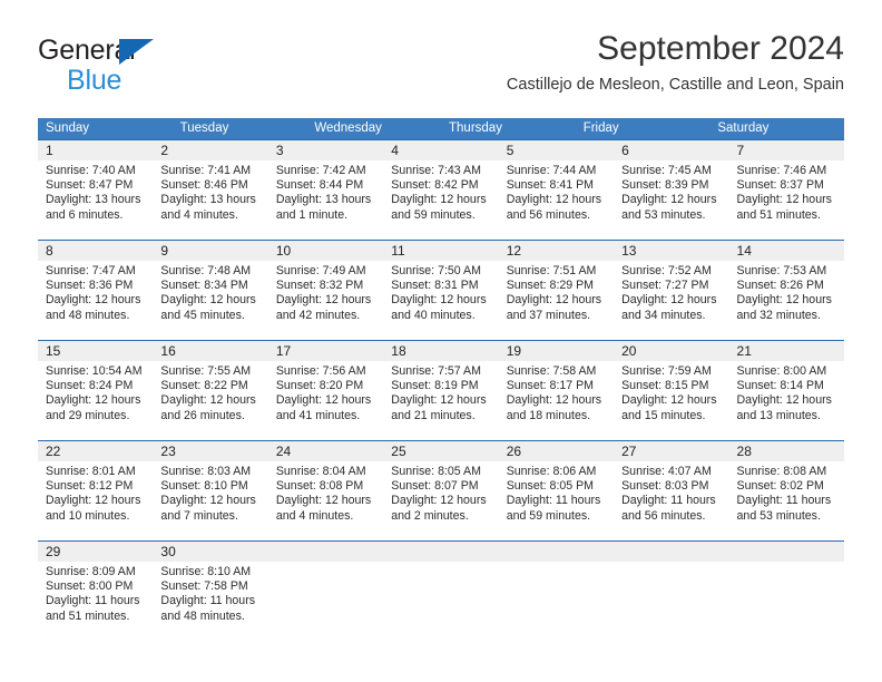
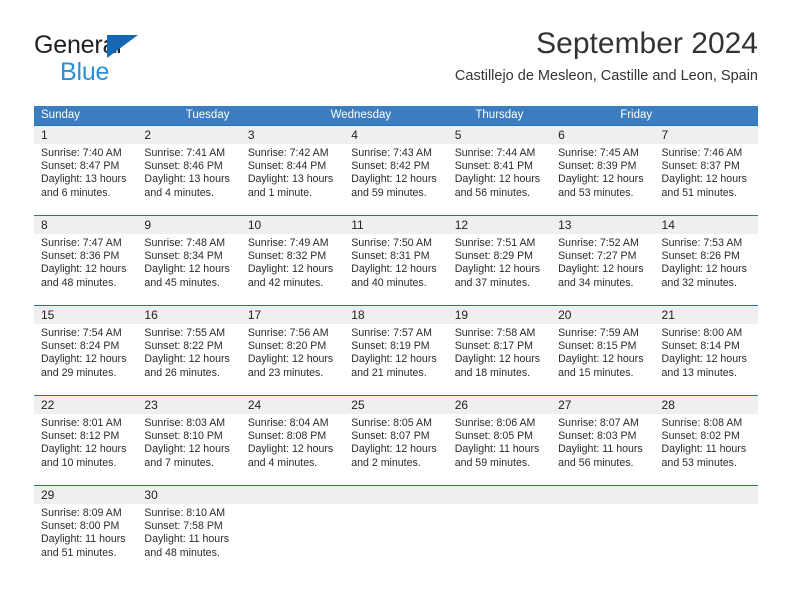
  General
  Blue
  September 2024
  Castillejo de Mesleon, Castille and Leon, Spain
  Sunday
  Tuesday
  Wednesday
  Thursday
  Friday
- Saturday
  1
  Sunrise: 7:40 AM
  Sunset: 8:47 PM
  Daylight: 13 hours
  and 6 minutes.
  2
  Sunrise: 7:41 AM
  Sunset: 8:46 PM
  Daylight: 13 hours
  and 4 minutes.
  3
  Sunrise: 7:42 AM
  Sunset: 8:44 PM
  Daylight: 13 hours
  and 1 minute.
  4
  Sunrise: 7:43 AM
  Sunset: 8:42 PM
  Daylight: 12 hours
  and 59 minutes.
  5
  Sunrise: 7:44 AM
  Sunset: 8:41 PM
  Daylight: 12 hours
  and 56 minutes.
  6
  Sunrise: 7:45 AM
  Sunset: 8:39 PM
  Daylight: 12 hours
  and 53 minutes.
  7
  Sunrise: 7:46 AM
  Sunset: 8:37 PM
  Daylight: 12 hours
  and 51 minutes.
  8
  Sunrise: 7:47 AM
  Sunset: 8:36 PM
  Daylight: 12 hours
  and 48 minutes.
  9
  Sunrise: 7:48 AM
  Sunset: 8:34 PM
  Daylight: 12 hours
  and 45 minutes.
  10
  Sunrise: 7:49 AM
  Sunset: 8:32 PM
  Daylight: 12 hours
  and 42 minutes.
  11
  Sunrise: 7:50 AM
  Sunset: 8:31 PM
  Daylight: 12 hours
  and 40 minutes.
  12
  Sunrise: 7:51 AM
  Sunset: 8:29 PM
  Daylight: 12 hours
  and 37 minutes.
  13
  Sunrise: 7:52 AM
  Sunset: 7:27 PM
  Daylight: 12 hours
  and 34 minutes.
  14
  Sunrise: 7:53 AM
  Sunset: 8:26 PM
  Daylight: 12 hours
  and 32 minutes.
  15
- Sunrise: 10:54 AM
+ Sunrise: 7:54 AM
  Sunset: 8:24 PM
  Daylight: 12 hours
  and 29 minutes.
  16
  Sunrise: 7:55 AM
  Sunset: 8:22 PM
  Daylight: 12 hours
  and 26 minutes.
  17
  Sunrise: 7:56 AM
  Sunset: 8:20 PM
  Daylight: 12 hours
- and 41 minutes.
+ and 23 minutes.
  18
  Sunrise: 7:57 AM
  Sunset: 8:19 PM
  Daylight: 12 hours
  and 21 minutes.
  19
  Sunrise: 7:58 AM
  Sunset: 8:17 PM
  Daylight: 12 hours
  and 18 minutes.
  20
  Sunrise: 7:59 AM
  Sunset: 8:15 PM
  Daylight: 12 hours
  and 15 minutes.
  21
  Sunrise: 8:00 AM
  Sunset: 8:14 PM
  Daylight: 12 hours
  and 13 minutes.
  22
  Sunrise: 8:01 AM
  Sunset: 8:12 PM
  Daylight: 12 hours
  and 10 minutes.
  23
  Sunrise: 8:03 AM
  Sunset: 8:10 PM
  Daylight: 12 hours
  and 7 minutes.
  24
  Sunrise: 8:04 AM
  Sunset: 8:08 PM
  Daylight: 12 hours
  and 4 minutes.
  25
  Sunrise: 8:05 AM
  Sunset: 8:07 PM
  Daylight: 12 hours
  and 2 minutes.
  26
  Sunrise: 8:06 AM
  Sunset: 8:05 PM
  Daylight: 11 hours
  and 59 minutes.
  27
- Sunrise: 4:07 AM
+ Sunrise: 8:07 AM
  Sunset: 8:03 PM
  Daylight: 11 hours
  and 56 minutes.
  28
  Sunrise: 8:08 AM
  Sunset: 8:02 PM
  Daylight: 11 hours
  and 53 minutes.
  29
  Sunrise: 8:09 AM
  Sunset: 8:00 PM
  Daylight: 11 hours
  and 51 minutes.
  30
  Sunrise: 8:10 AM
  Sunset: 7:58 PM
  Daylight: 11 hours
  and 48 minutes.
